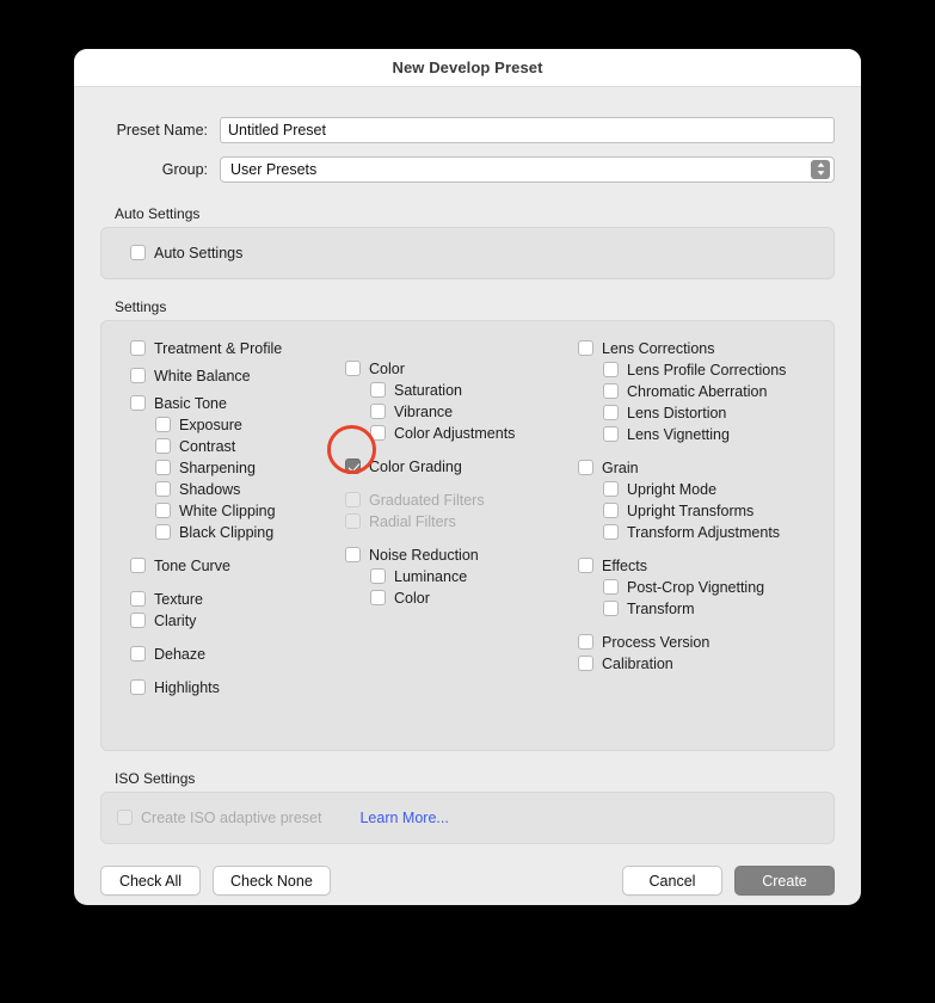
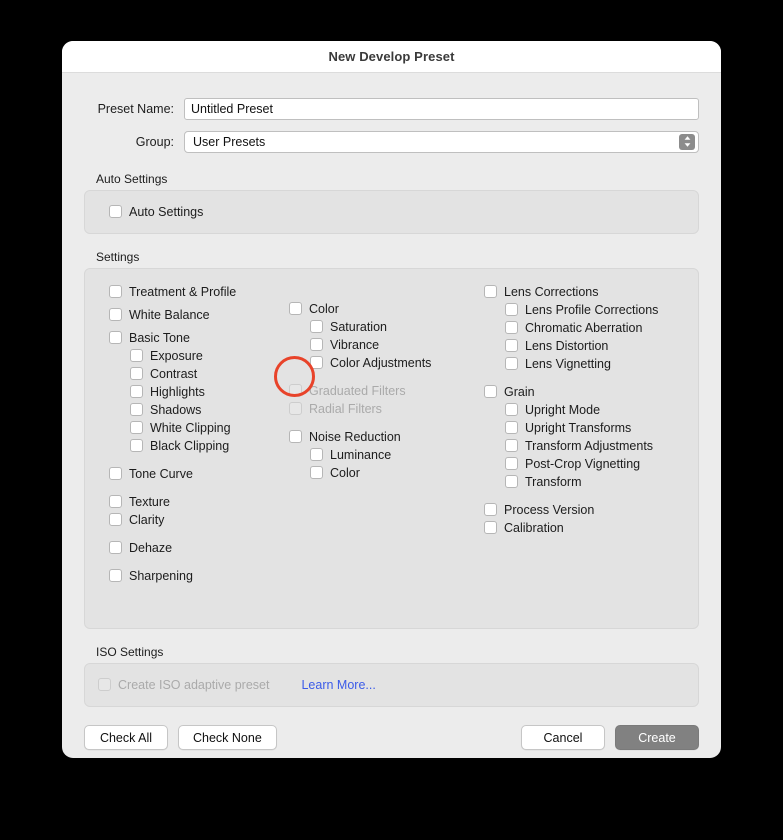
  New Develop Preset
  Preset Name:
  Untitled Preset
  Group:
  User Presets
  Auto Settings
  Auto Settings
  Settings
  Treatment & Profile
  White Balance
  Basic Tone
  Exposure
  Contrast
- Sharpening
+ Highlights
  Shadows
  White Clipping
  Black Clipping
  Tone Curve
  Texture
  Clarity
  Dehaze
- Highlights
+ Sharpening
  Color
  Saturation
  Vibrance
  Color Adjustments
- Color Grading
  Graduated Filters
  Radial Filters
  Noise Reduction
  Luminance
  Color
  Lens Corrections
  Lens Profile Corrections
  Chromatic Aberration
  Lens Distortion
  Lens Vignetting
  Grain
  Upright Mode
  Upright Transforms
  Transform Adjustments
- Effects
  Post-Crop Vignetting
  Transform
  Process Version
  Calibration
  ISO Settings
  Create ISO adaptive preset
  Learn More...
  Check All
  Check None
  Cancel
  Create
